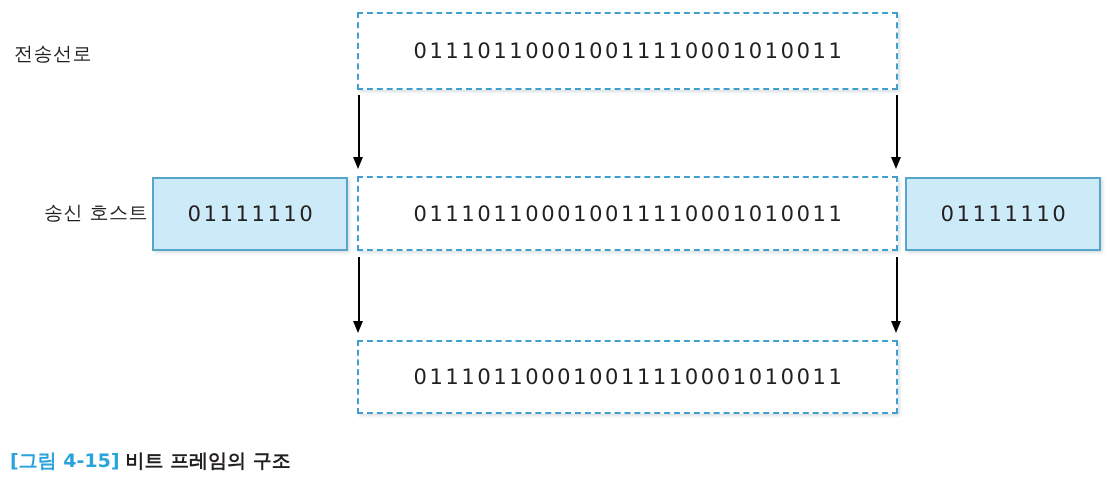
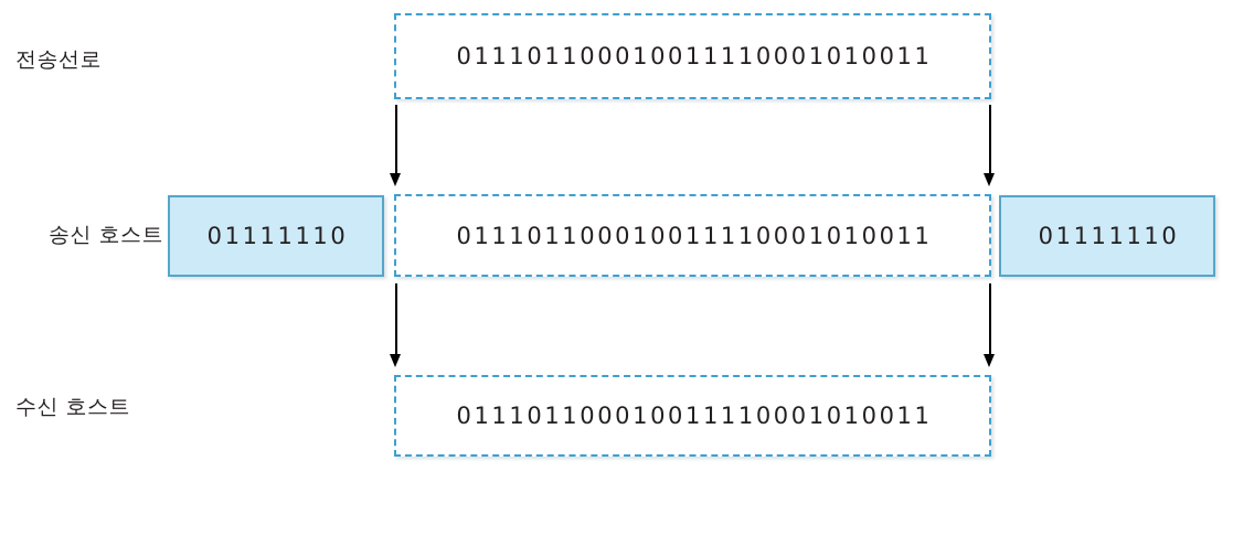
  전송선로
  011101100010011110001010011
  송신 호스트
  01111110
  011101100010011110001010011
  01111110
+ 수신 호스트
  011101100010011110001010011
- [그림 4-15] 비트 프레임의 구조
